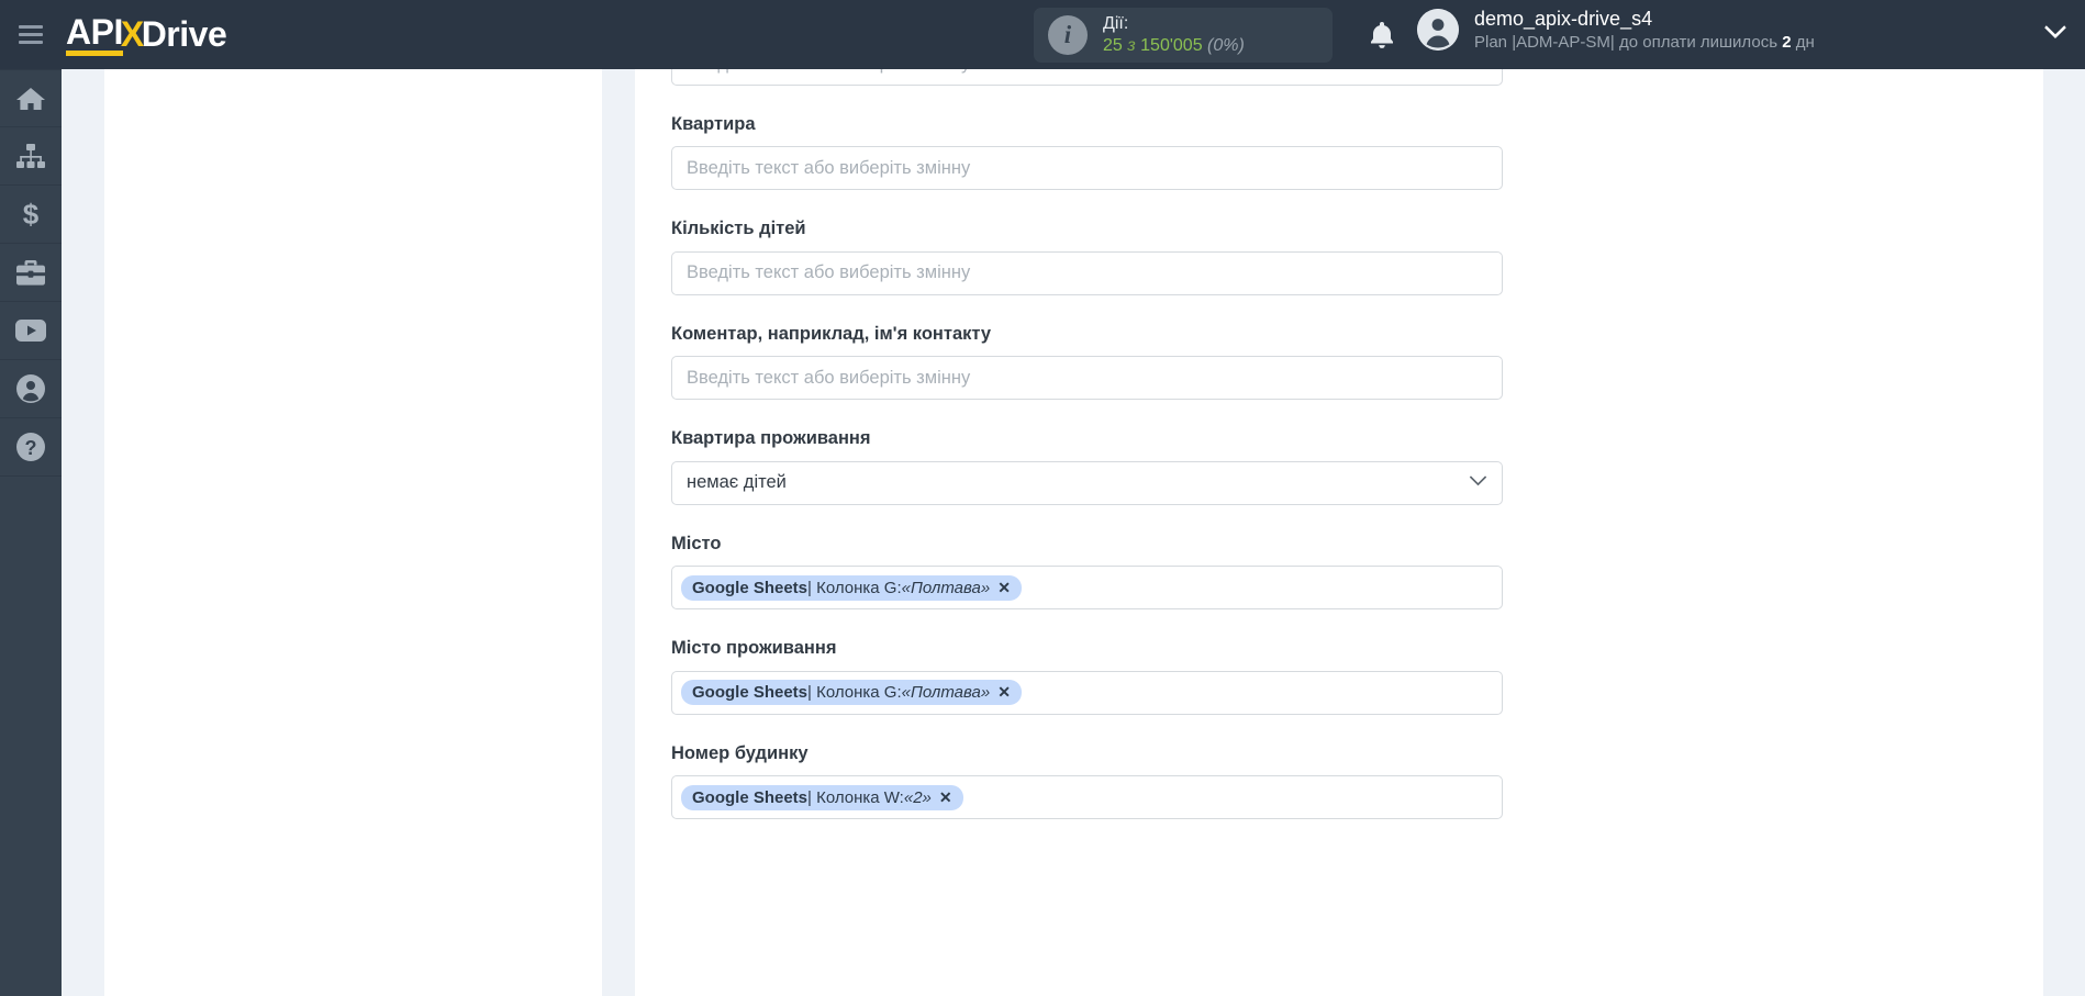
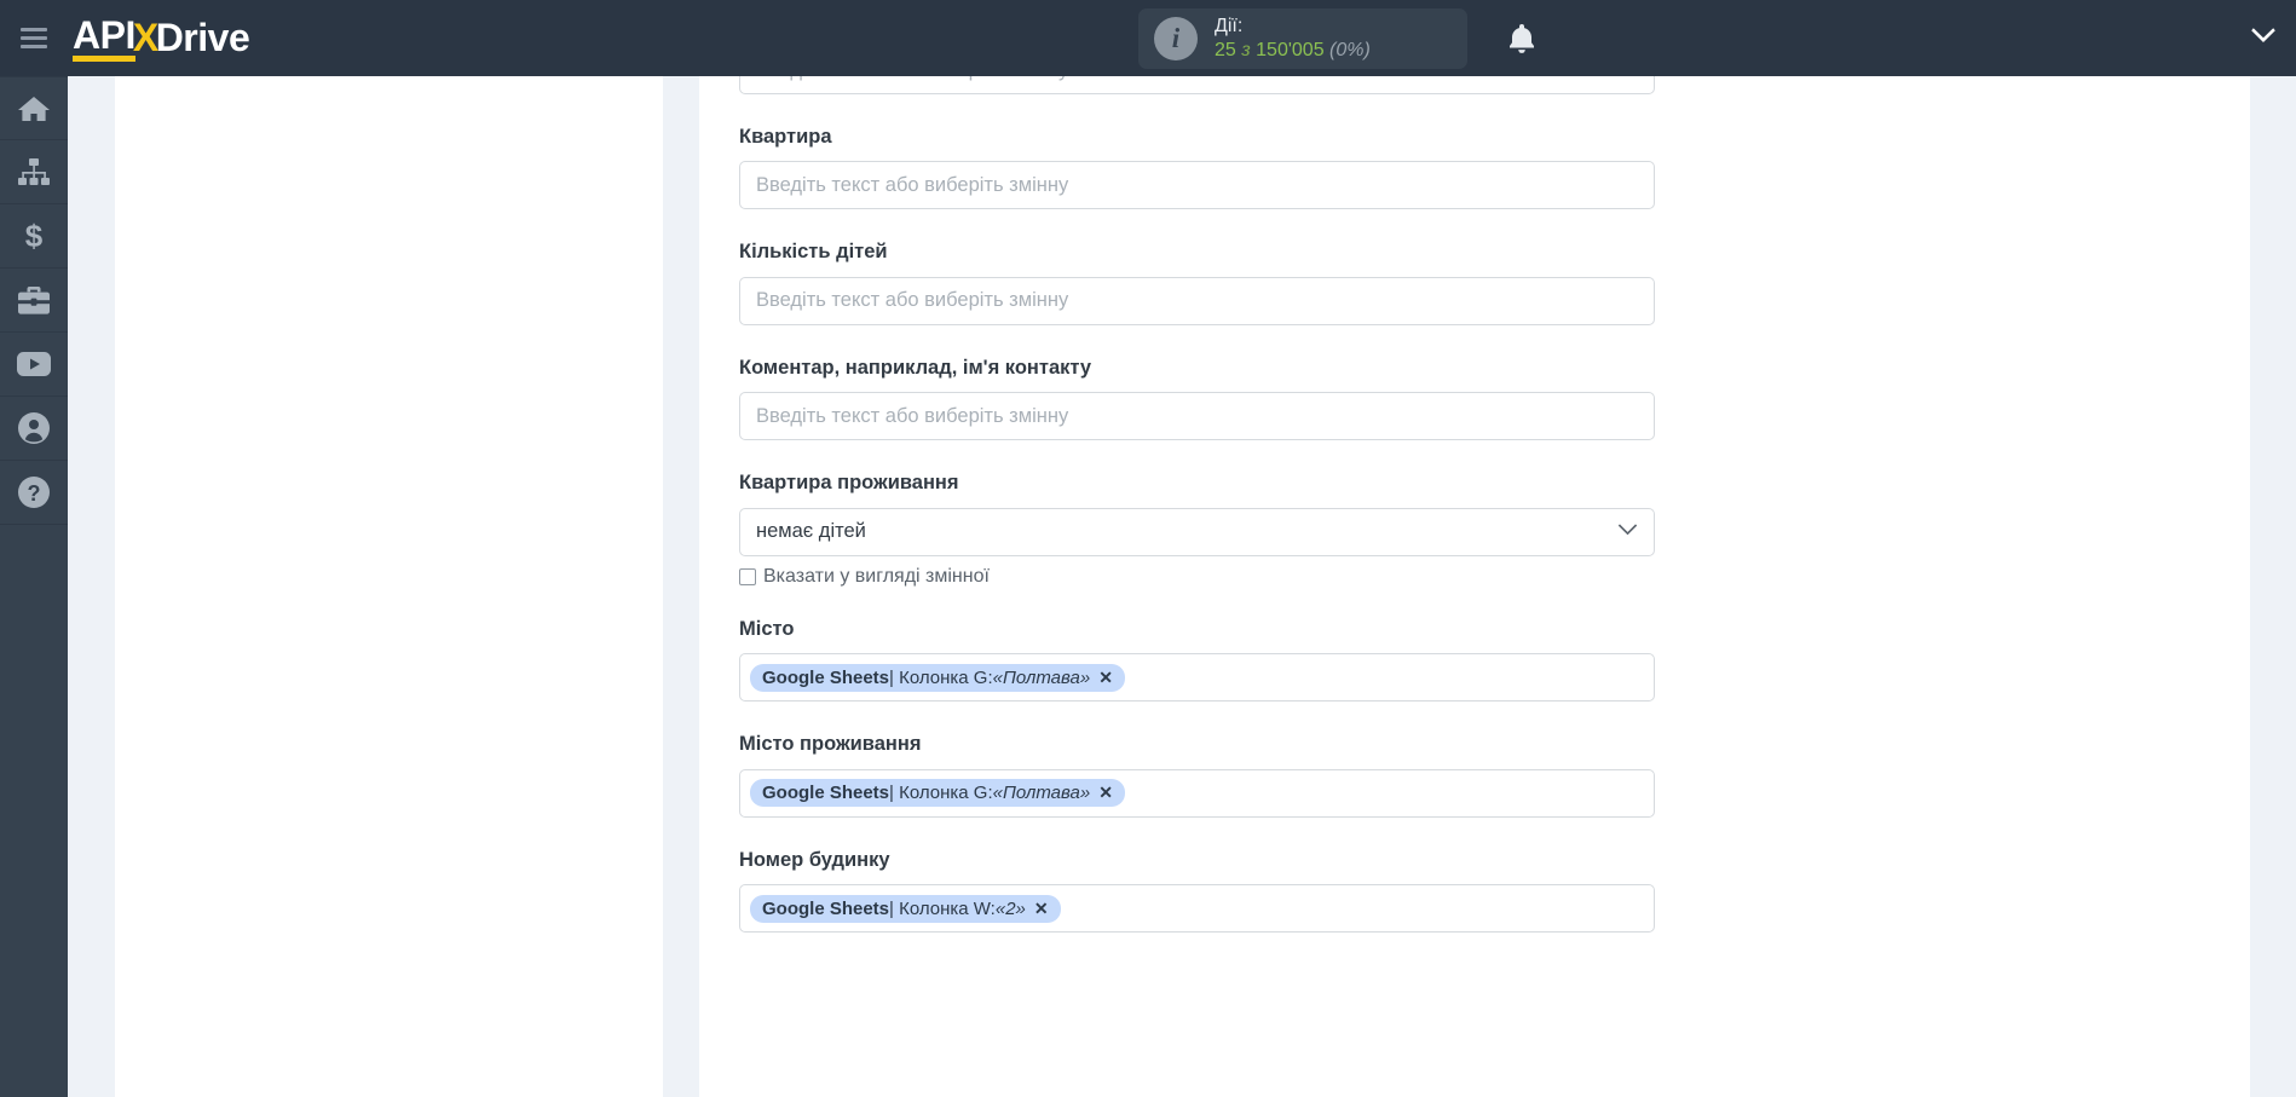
  API
  X
  Drive
  i
  Дії:
  25 з 150'005 (0%)
- demo_apix-drive_s4
- Plan |ADM-AP-SM| до оплати лишилось 2 дн
  $
  ?
  Квартира
  Введіть текст або виберіть змінну
  Кількість дітей
  Введіть текст або виберіть змінну
  Коментар, наприклад, ім'я контакту
  Введіть текст або виберіть змінну
  Квартира проживання
  немає дітей
+ Вказати у вигляді змінної
  Місто
  Google Sheets
  | Колонка G:
  «Полтава»
  ✕
  Місто проживання
  Google Sheets
  | Колонка G:
  «Полтава»
  ✕
  Номер будинку
  Google Sheets
  | Колонка W:
  «2»
  ✕
